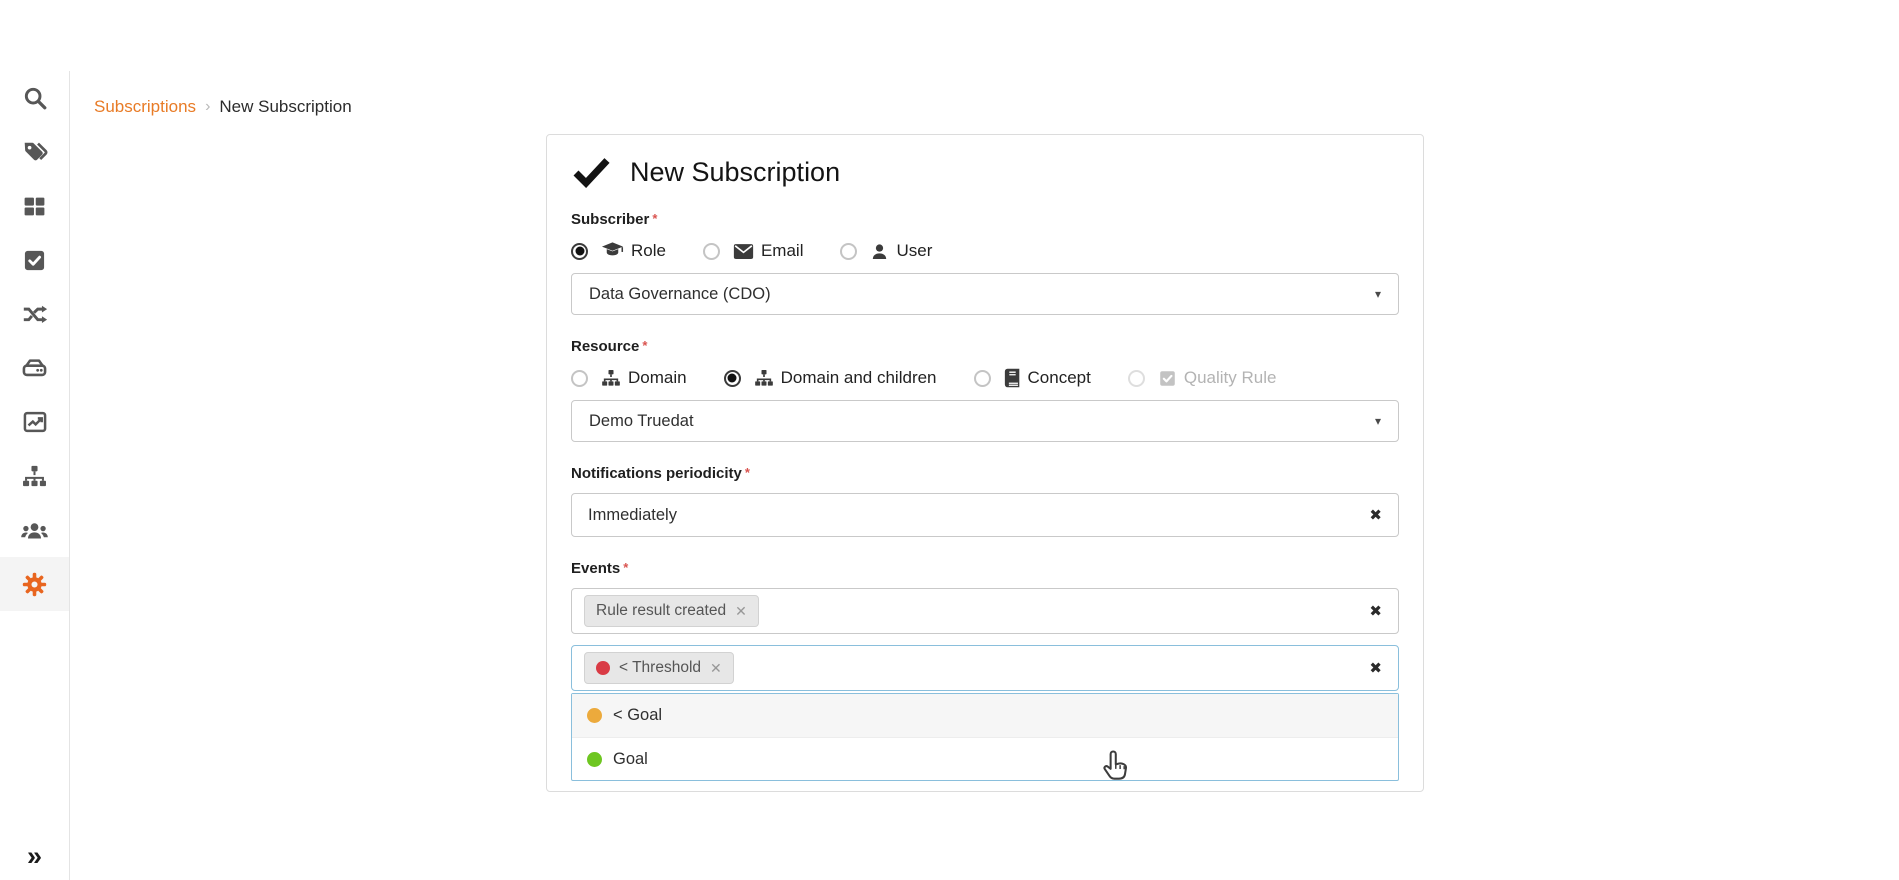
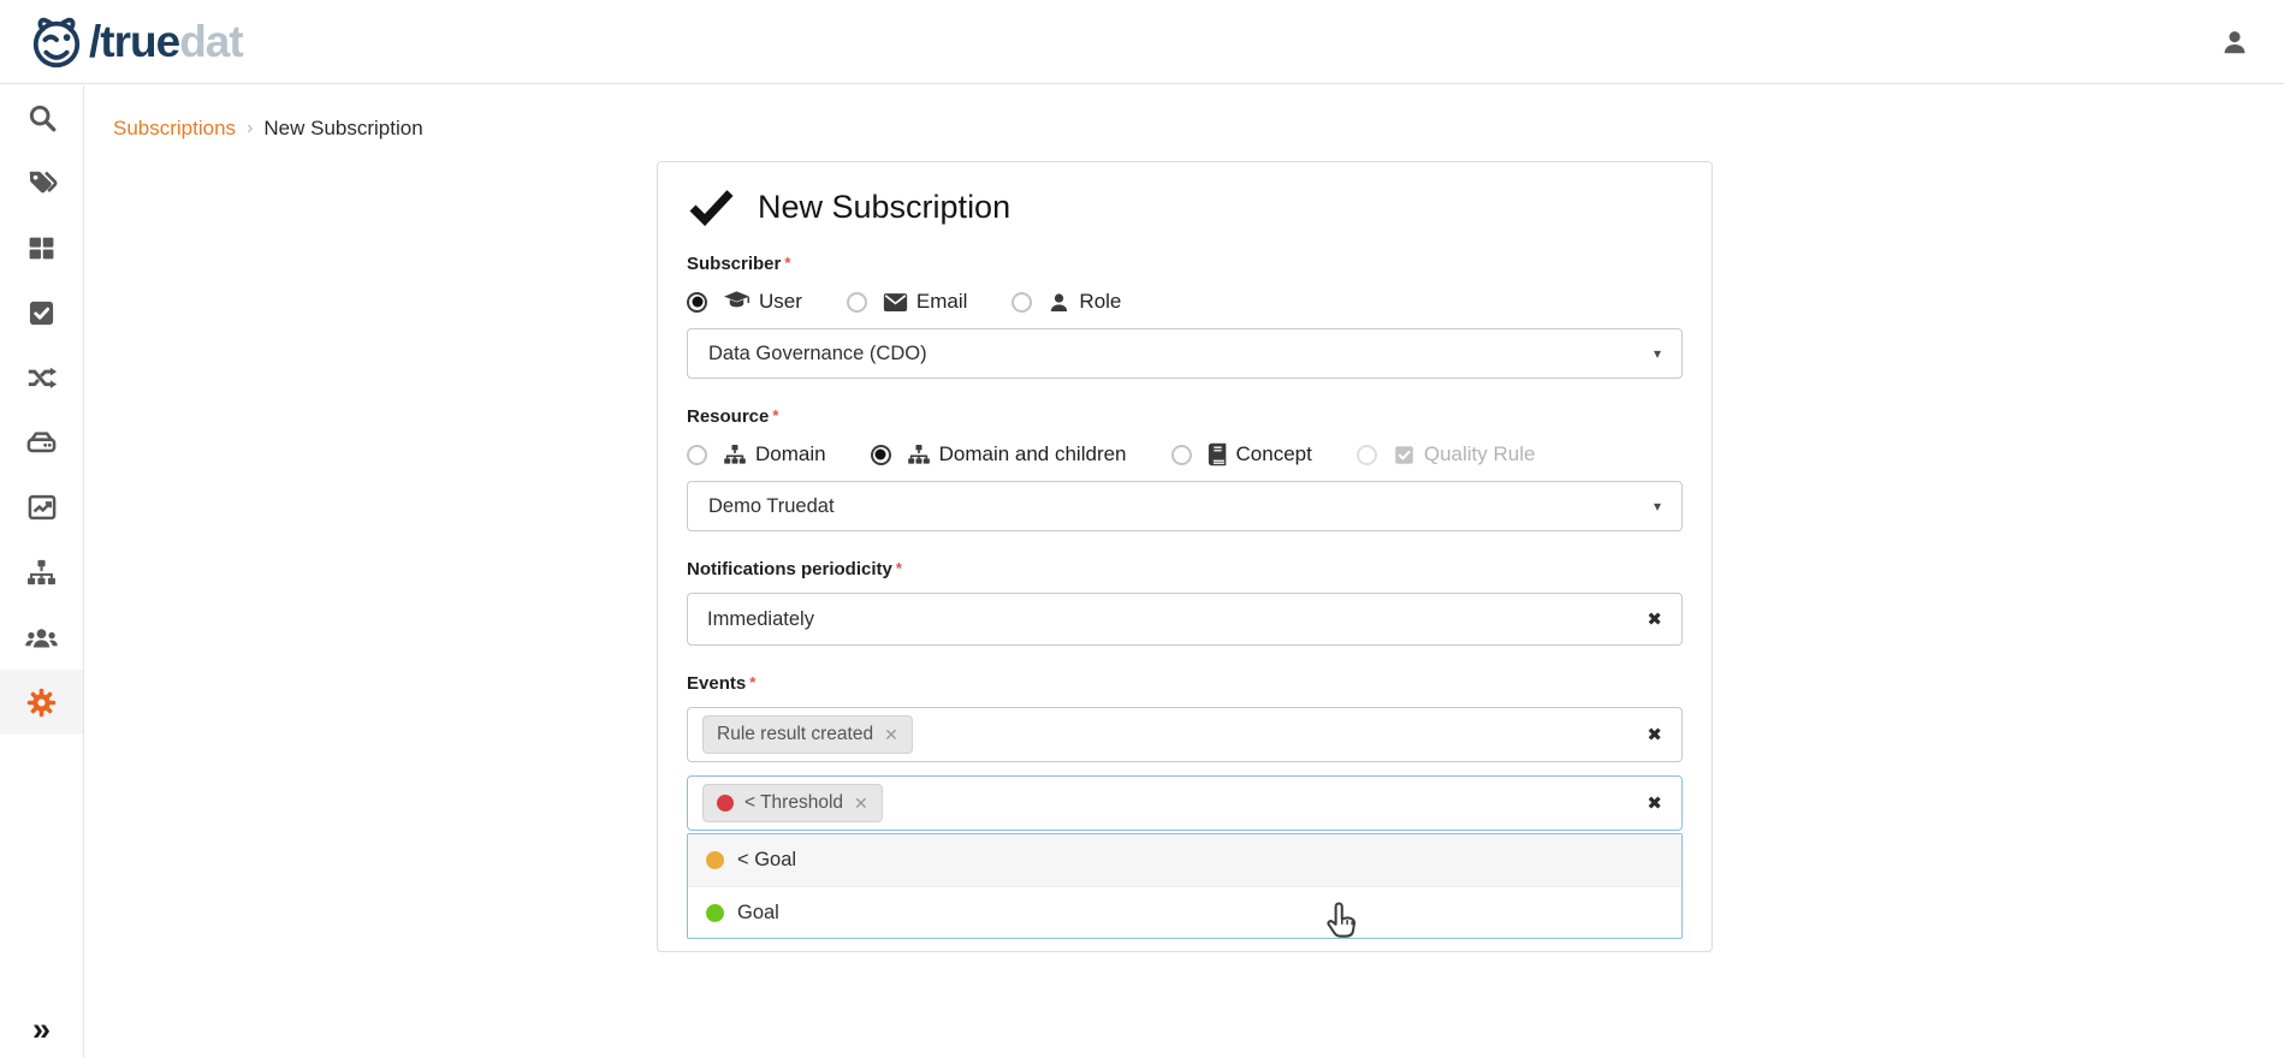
+ /truedat
  »
  Subscriptions
  ›
  New Subscription
  New Subscription
  Subscriber *
- Role
+ User
  Email
- User
+ Role
  Data Governance (CDO)
  ▾
  Resource *
  Domain
  Domain and children
  Concept
  Quality Rule
  Demo Truedat
  ▾
  Notifications periodicity *
  Immediately
  ✖
  Events *
  Rule result created
  ✕
  ✖
  < Threshold
  ✕
  ✖
  < Goal
  Goal
